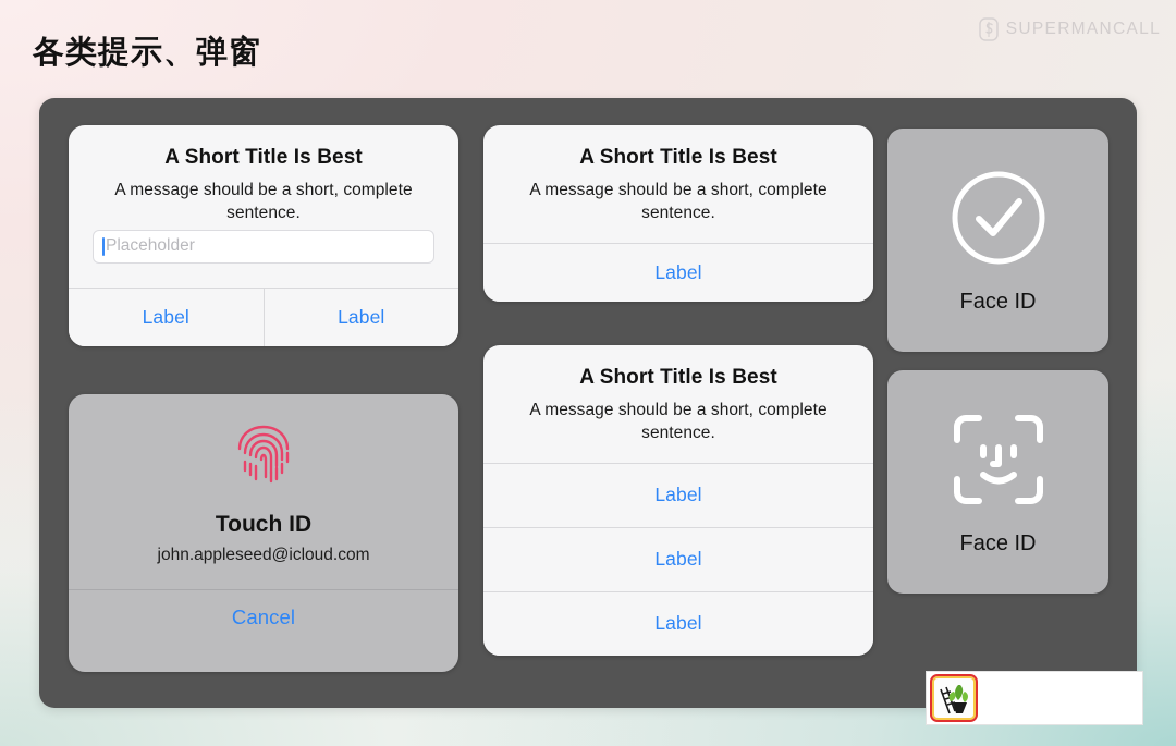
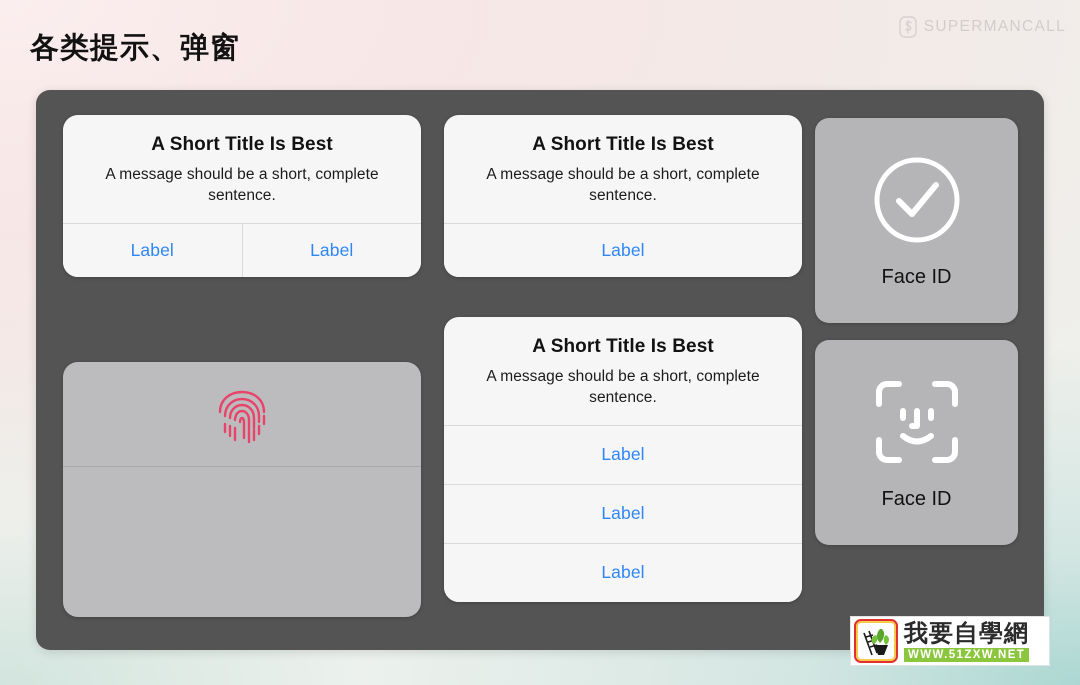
  各类提示、弹窗
  SUPERMANCALL
  A Short Title Is Best
  A message should be a short, complete sentence.
- Placeholder
  Label
  Label
- Touch ID
- john.appleseed@icloud.com
- Cancel
  A Short Title Is Best
  A message should be a short, complete sentence.
  Label
  A Short Title Is Best
  A message should be a short, complete sentence.
  Label
  Label
  Label
  Face ID
  Face ID
+ 我要自學網
+ WWW.51ZXW.NET
